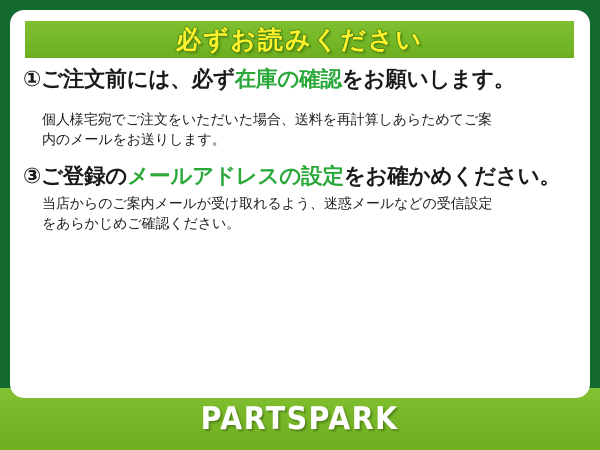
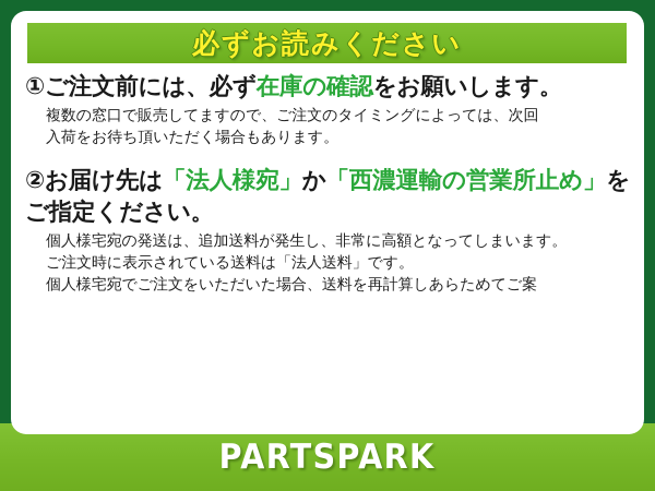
  必ずお読みください
  ①ご注文前には、必ず在庫の確認をお願いします。
+ 複数の窓口で販売してますので、ご注文のタイミングによっては、次回
+ 入荷をお待ち頂いただく場合もあります。
+ ②お届け先は「法人様宛」か「西濃運輸の営業所止め」をご指定ください。
+ 個人様宅宛の発送は、追加送料が発生し、非常に高額となってしまいます。
+ ご注文時に表示されている送料は「法人送料」です。
  個人様宅宛でご注文をいただいた場合、送料を再計算しあらためてご案
- 内のメールをお送りします。
- ③ご登録のメールアドレスの設定をお確かめください。
- 当店からのご案内メールが受け取れるよう、迷惑メールなどの受信設定
- をあらかじめご確認ください。
  PARTSPARK
